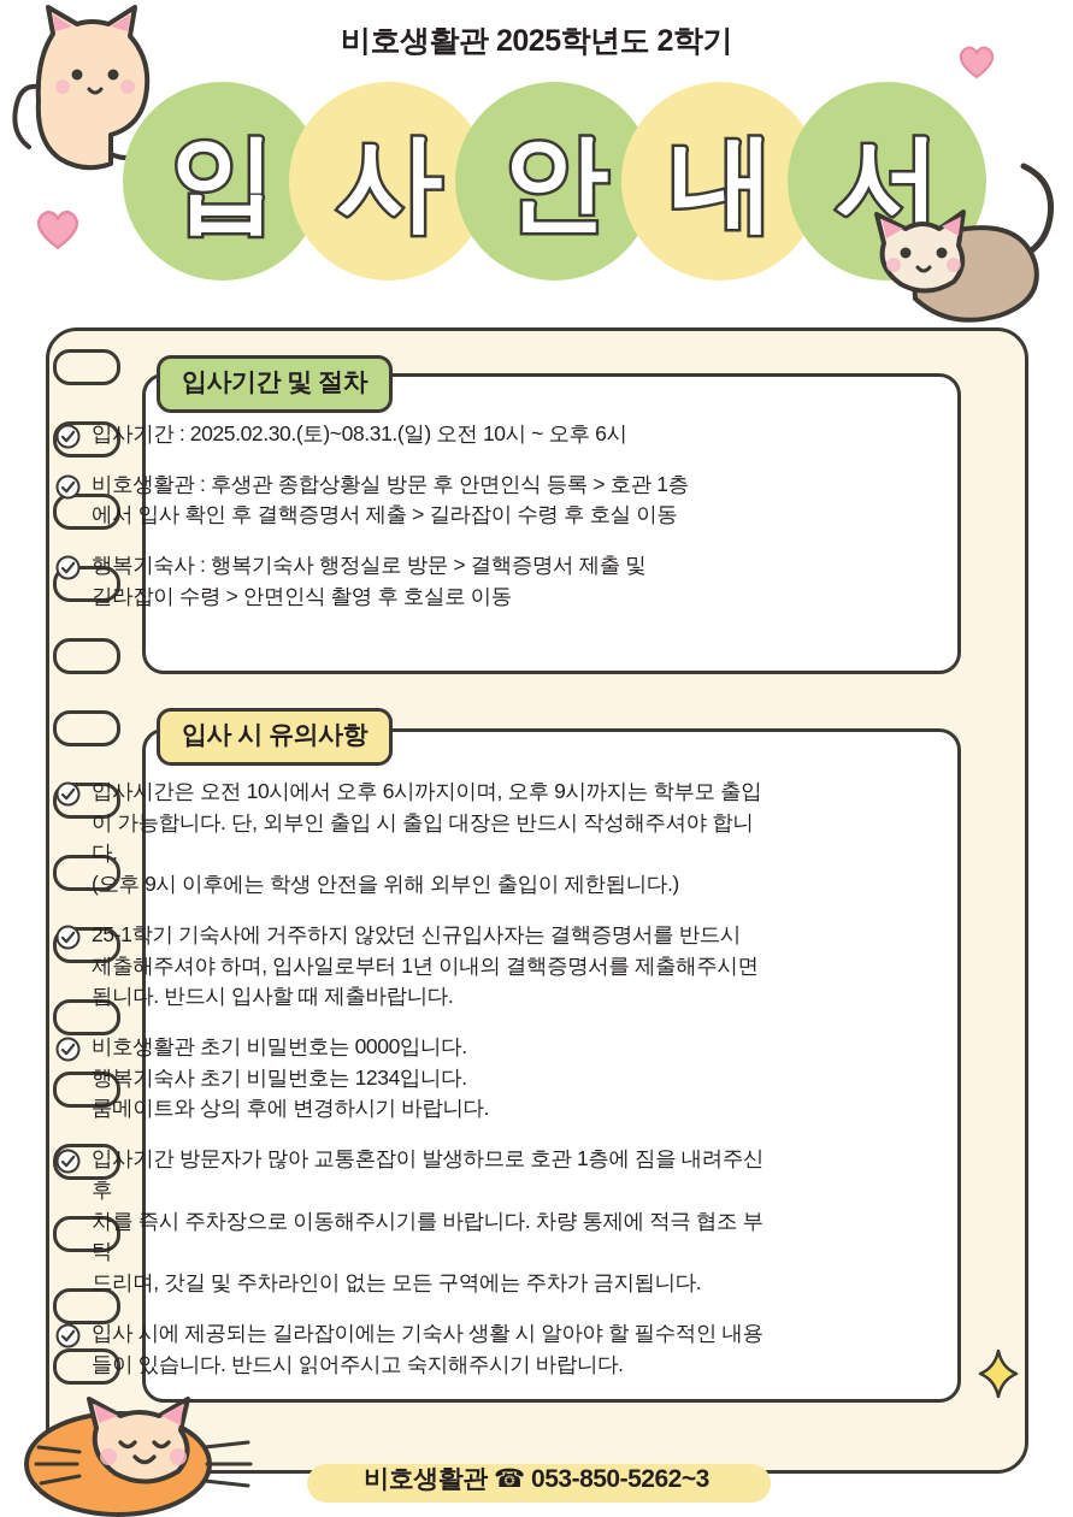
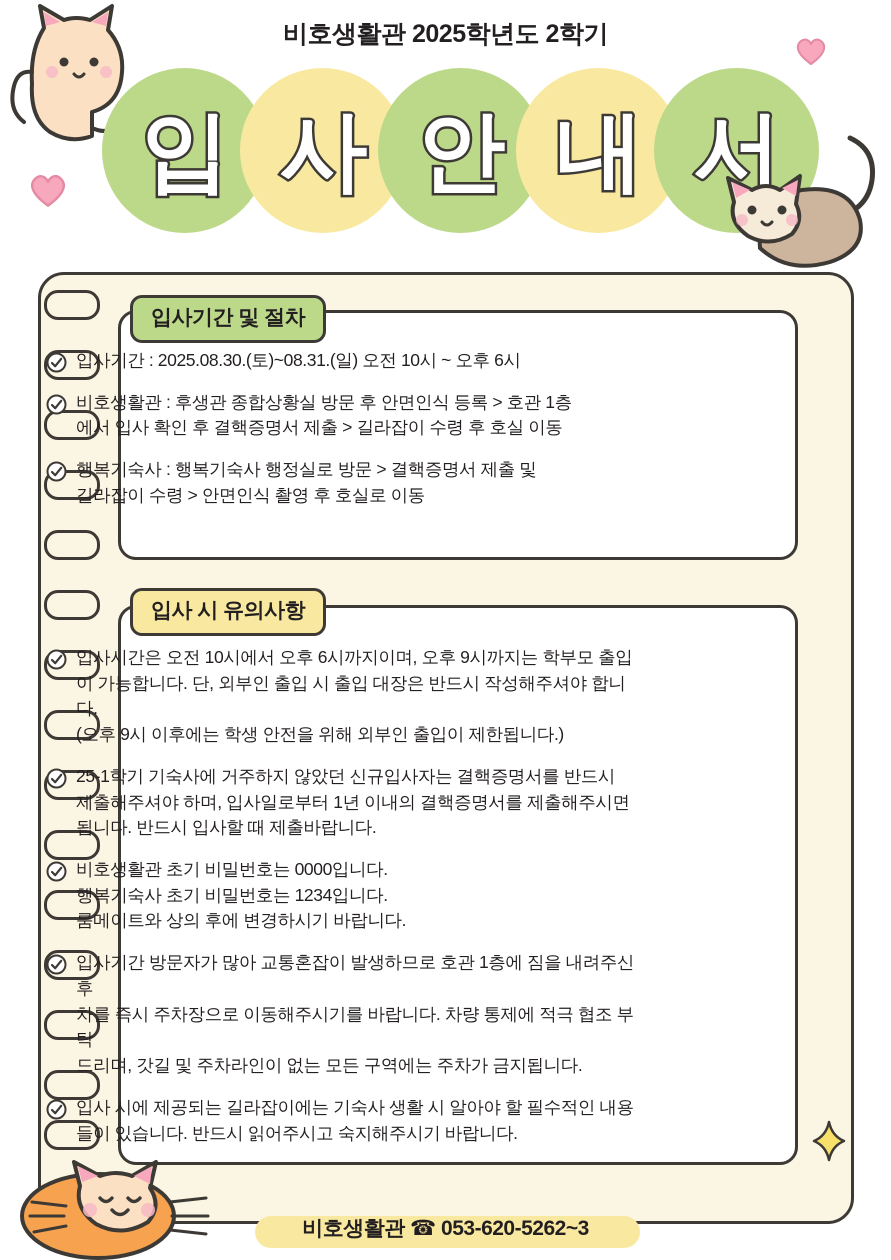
  비호생활관 2025학년도 2학기
  입
  사
  안
  내
  서
  입사기간 및 절차
- 입사기간 : 2025.02.30.(토)~08.31.(일) 오전 10시 ~ 오후 6시
+ 입사기간 : 2025.08.30.(토)~08.31.(일) 오전 10시 ~ 오후 6시
  비호생활관 : 후생관 종합상황실 방문 후 안면인식 등록 > 호관 1층
  에서 입사 확인 후 결핵증명서 제출 > 길라잡이 수령 후 호실 이동
  행복기숙사 : 행복기숙사 행정실로 방문 > 결핵증명서 제출 및
  길라잡이 수령 > 안면인식 촬영 후 호실로 이동
  입사 시 유의사항
  입사시간은 오전 10시에서 오후 6시까지이며, 오후 9시까지는 학부모 출입
  이 가능합니다. 단, 외부인 출입 시 출입 대장은 반드시 작성해주셔야 합니다.
  (오후 9시 이후에는 학생 안전을 위해 외부인 출입이 제한됩니다.)
  25-1학기 기숙사에 거주하지 않았던 신규입사자는 결핵증명서를 반드시
  제출해주셔야 하며, 입사일로부터 1년 이내의 결핵증명서를 제출해주시면
  됩니다. 반드시 입사할 때 제출바랍니다.
  비호생활관 초기 비밀번호는 0000입니다.
  행복기숙사 초기 비밀번호는 1234입니다.
  룸메이트와 상의 후에 변경하시기 바랍니다.
  입사기간 방문자가 많아 교통혼잡이 발생하므로 호관 1층에 짐을 내려주신 후
  차를 즉시 주차장으로 이동해주시기를 바랍니다. 차량 통제에 적극 협조 부탁
  드리며, 갓길 및 주차라인이 없는 모든 구역에는 주차가 금지됩니다.
  입사 시에 제공되는 길라잡이에는 기숙사 생활 시 알아야 할 필수적인 내용
  들이 있습니다. 반드시 읽어주시고 숙지해주시기 바랍니다.
- 비호생활관 ☎ 053-850-5262~3
+ 비호생활관 ☎ 053-620-5262~3
